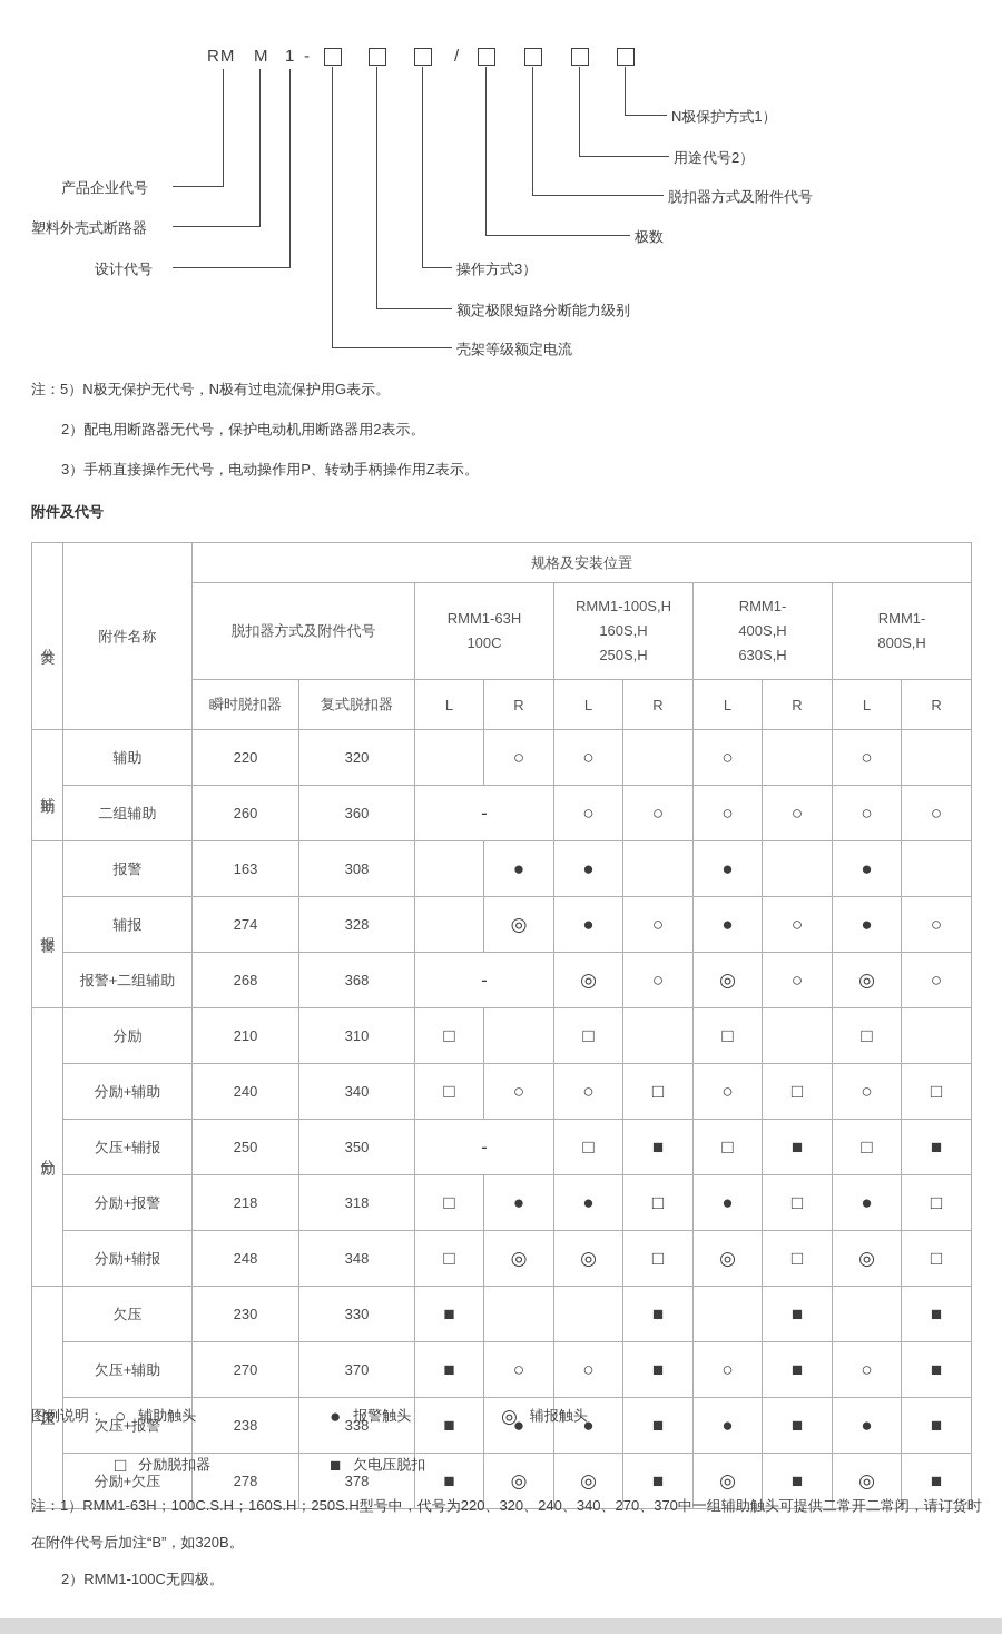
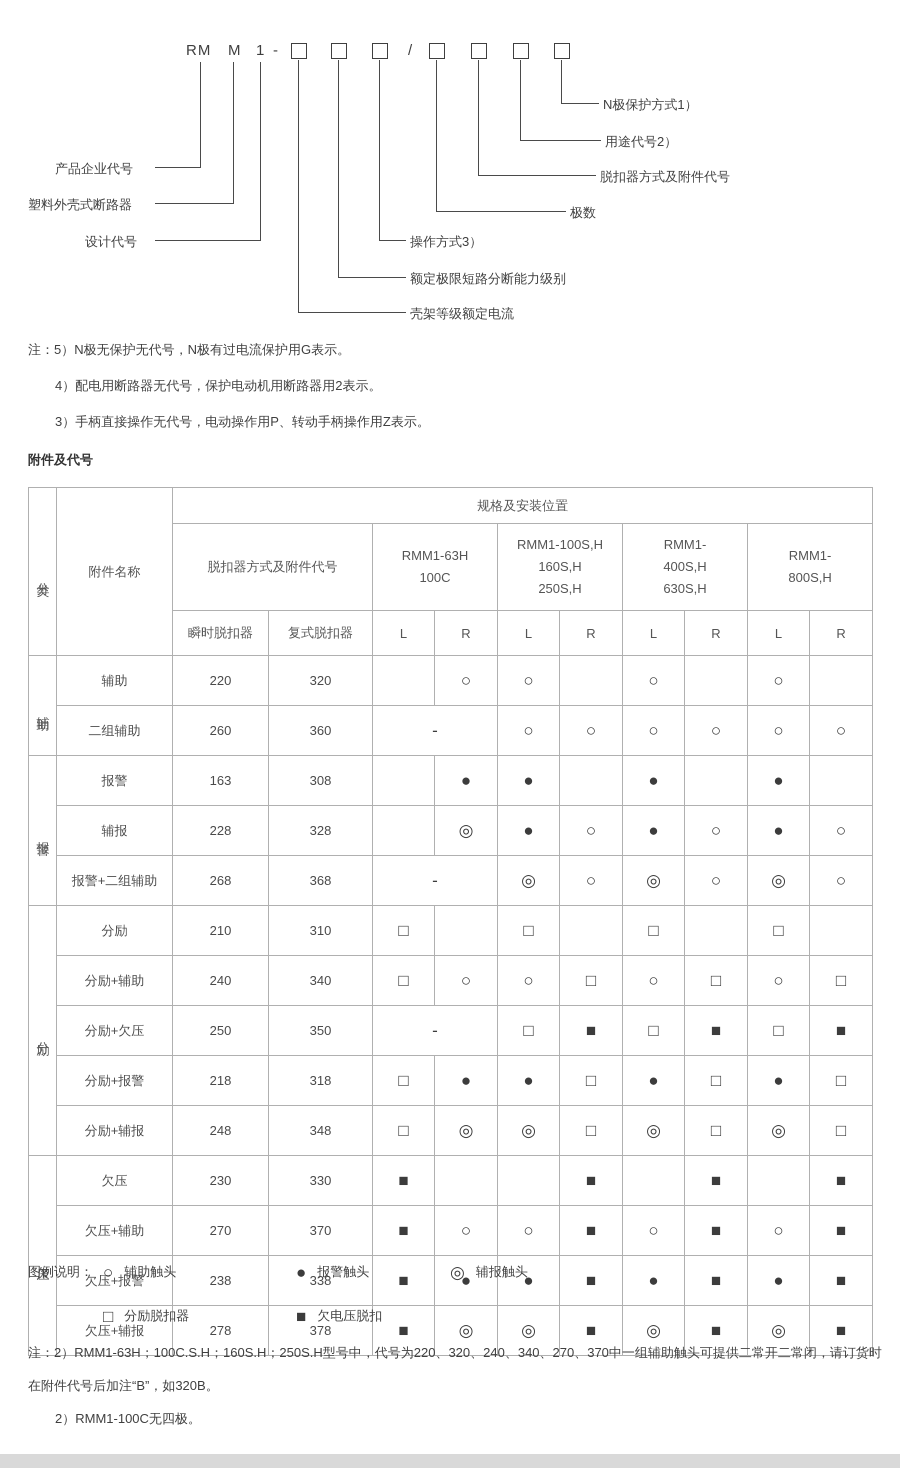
  RM
  M
  1
  -
  /
  产品企业代号
  塑料外壳式断路器
  设计代号
  N极保护方式1）
  用途代号2）
  脱扣器方式及附件代号
  极数
  操作方式3）
  额定极限短路分断能力级别
  壳架等级额定电流
  注：5）N极无保护无代号，N极有过电流保护用G表示。
- 2）配电用断路器无代号，保护电动机用断路器用2表示。
+ 4）配电用断路器无代号，保护电动机用断路器用2表示。
  3）手柄直接操作无代号，电动操作用P、转动手柄操作用Z表示。
  附件及代号
  	附件名称	规格及安装位置
  脱扣器方式及附件代号	RMM1-63H 100C	RMM1-100S,H 160S,H 250S,H	RMM1- 400S,H 630S,H	RMM1- 800S,H
  瞬时脱扣器	复式脱扣器	L	R	L	R	L	R	L	R
  	辅助	220	320		○	○		○		○
  二组辅助	260	360	-	○	○	○	○	○	○
  	报警	163	308		●	●		●		●
- 辅报	274	328		◎	●	○	●	○	●	○
+ 辅报	228	328		◎	●	○	●	○	●	○
  报警+二组辅助	268	368	-	◎	○	◎	○	◎	○
  	分励	210	310	□		□		□		□
  分励+辅助	240	340	□	○	○	□	○	□	○	□
- 欠压+辅报	250	350	-	□	■	□	■	□	■
+ 分励+欠压	250	350	-	□	■	□	■	□	■
  分励+报警	218	318	□	●	●	□	●	□	●	□
  分励+辅报	248	348	□	◎	◎	□	◎	□	◎	□
  	欠压	230	330	■			■		■		■
  欠压+辅助	270	370	■	○	○	■	○	■	○	■
  欠压+报警	238	338	■	●	●	■	●	■	●	■
- 分励+欠压	278	378	■	◎	◎	■	◎	■	◎	■
+ 欠压+辅报	278	378	■	◎	◎	■	◎	■	◎	■
  图例说明：
  ○
  辅助触头
  ●
  报警触头
  ◎
  辅报触头
  □
  分励脱扣器
  ■
  欠电压脱扣
- 注：1）RMM1-63H；100C.S.H；160S.H；250S.H型号中，代号为220、320、240、340、270、370中一组辅助触头可提供二常开二常闭，请订货时在附件代号后加注“B”，如320B。
+ 注：2）RMM1-63H；100C.S.H；160S.H；250S.H型号中，代号为220、320、240、340、270、370中一组辅助触头可提供二常开二常闭，请订货时在附件代号后加注“B”，如320B。
  2）RMM1-100C无四极。
